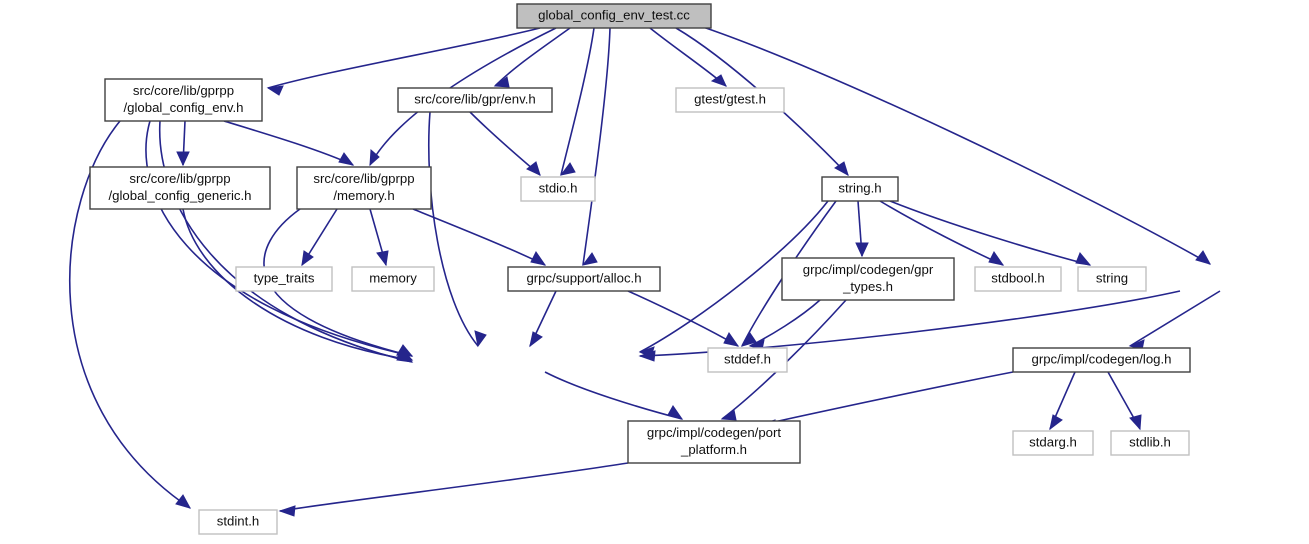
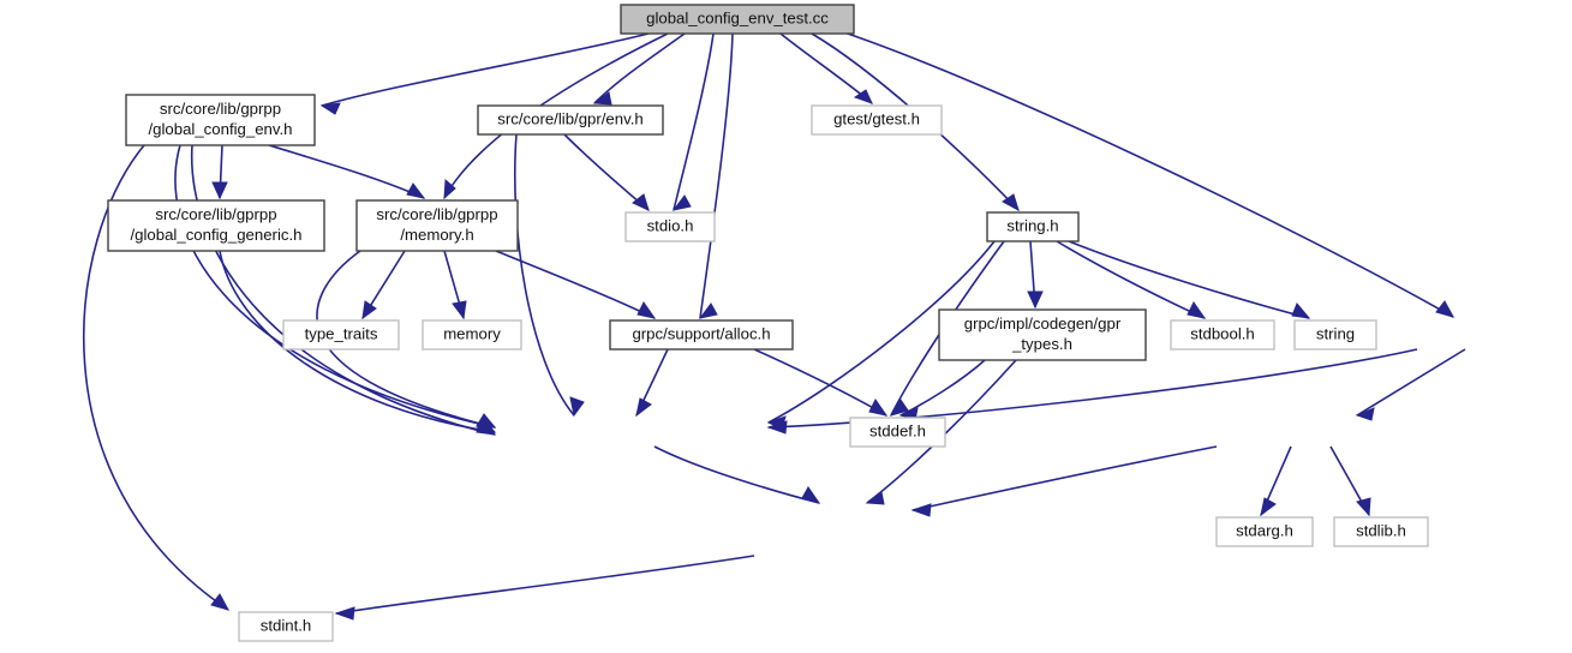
  global_config_env_test.cc
  src/core/lib/gprpp
  /global_config_env.h
  src/core/lib/gpr/env.h
  gtest/gtest.h
  src/core/lib/gprpp
  /global_config_generic.h
  src/core/lib/gprpp
  /memory.h
  stdio.h
  string.h
  type_traits
  memory
  grpc/support/alloc.h
  grpc/impl/codegen/gpr
  _types.h
  stdbool.h
  string
  stddef.h
- grpc/impl/codegen/log.h
- grpc/impl/codegen/port
- _platform.h
  stdarg.h
  stdlib.h
  stdint.h
